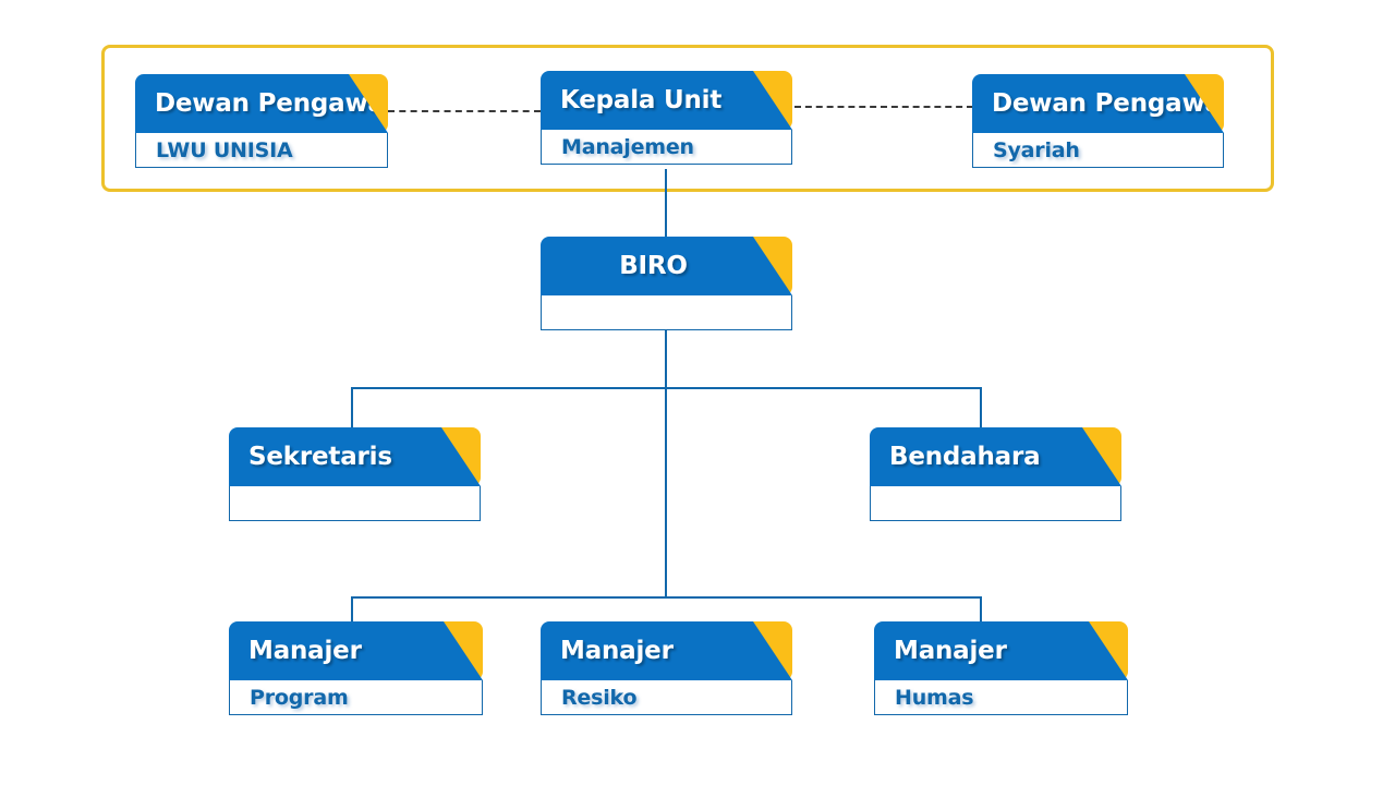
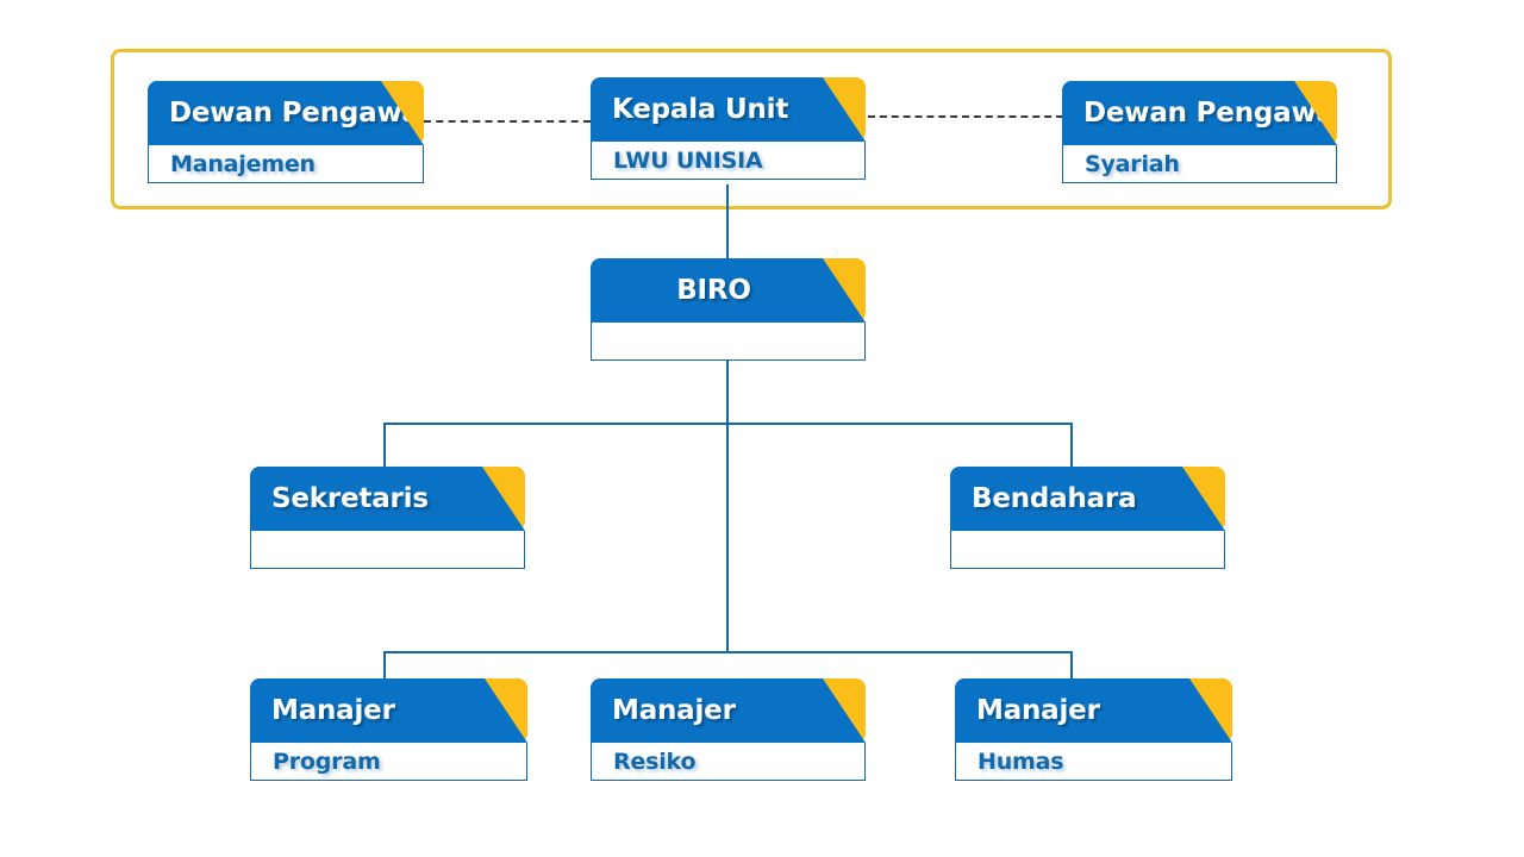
  Dewan Pengaw
- LWU UNISIA
+ Manajemen
  Kepala Unit
- Manajemen
+ LWU UNISIA
  Dewan Pengaw
  Syariah
  BIRO
  Sekretaris
  Bendahara
  Manajer
  Program
  Manajer
  Resiko
  Manajer
  Humas
